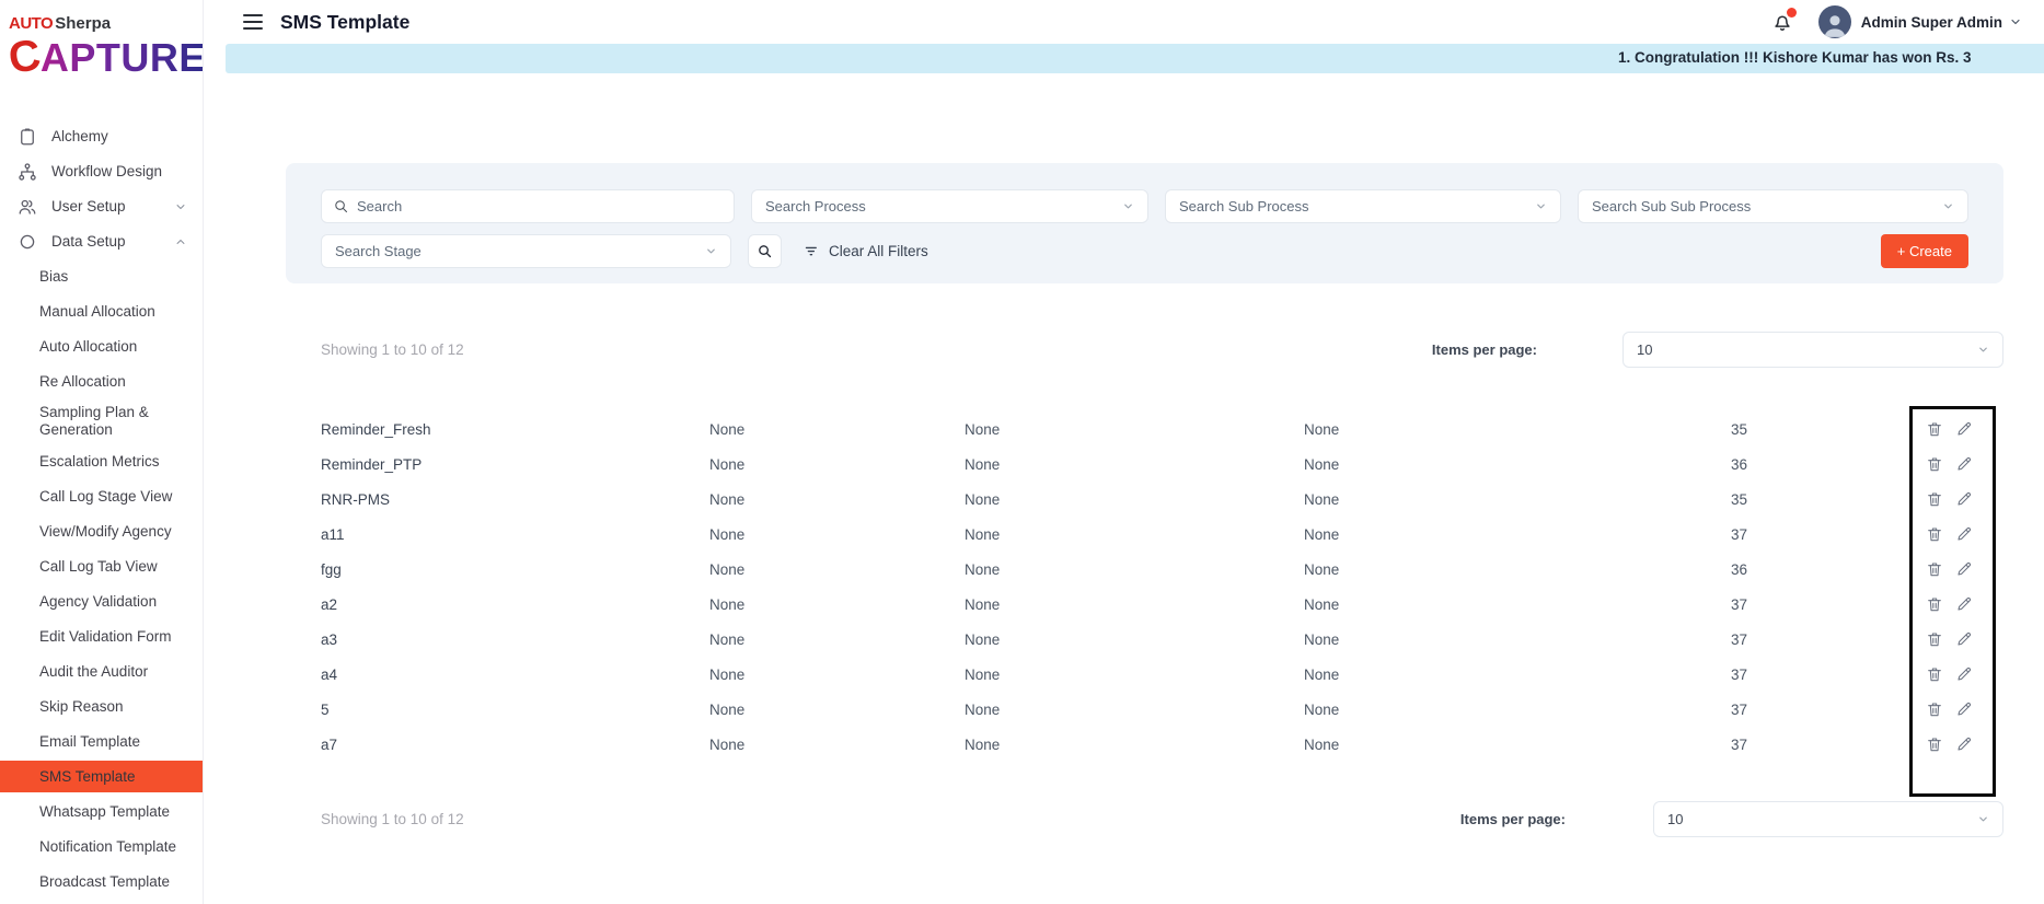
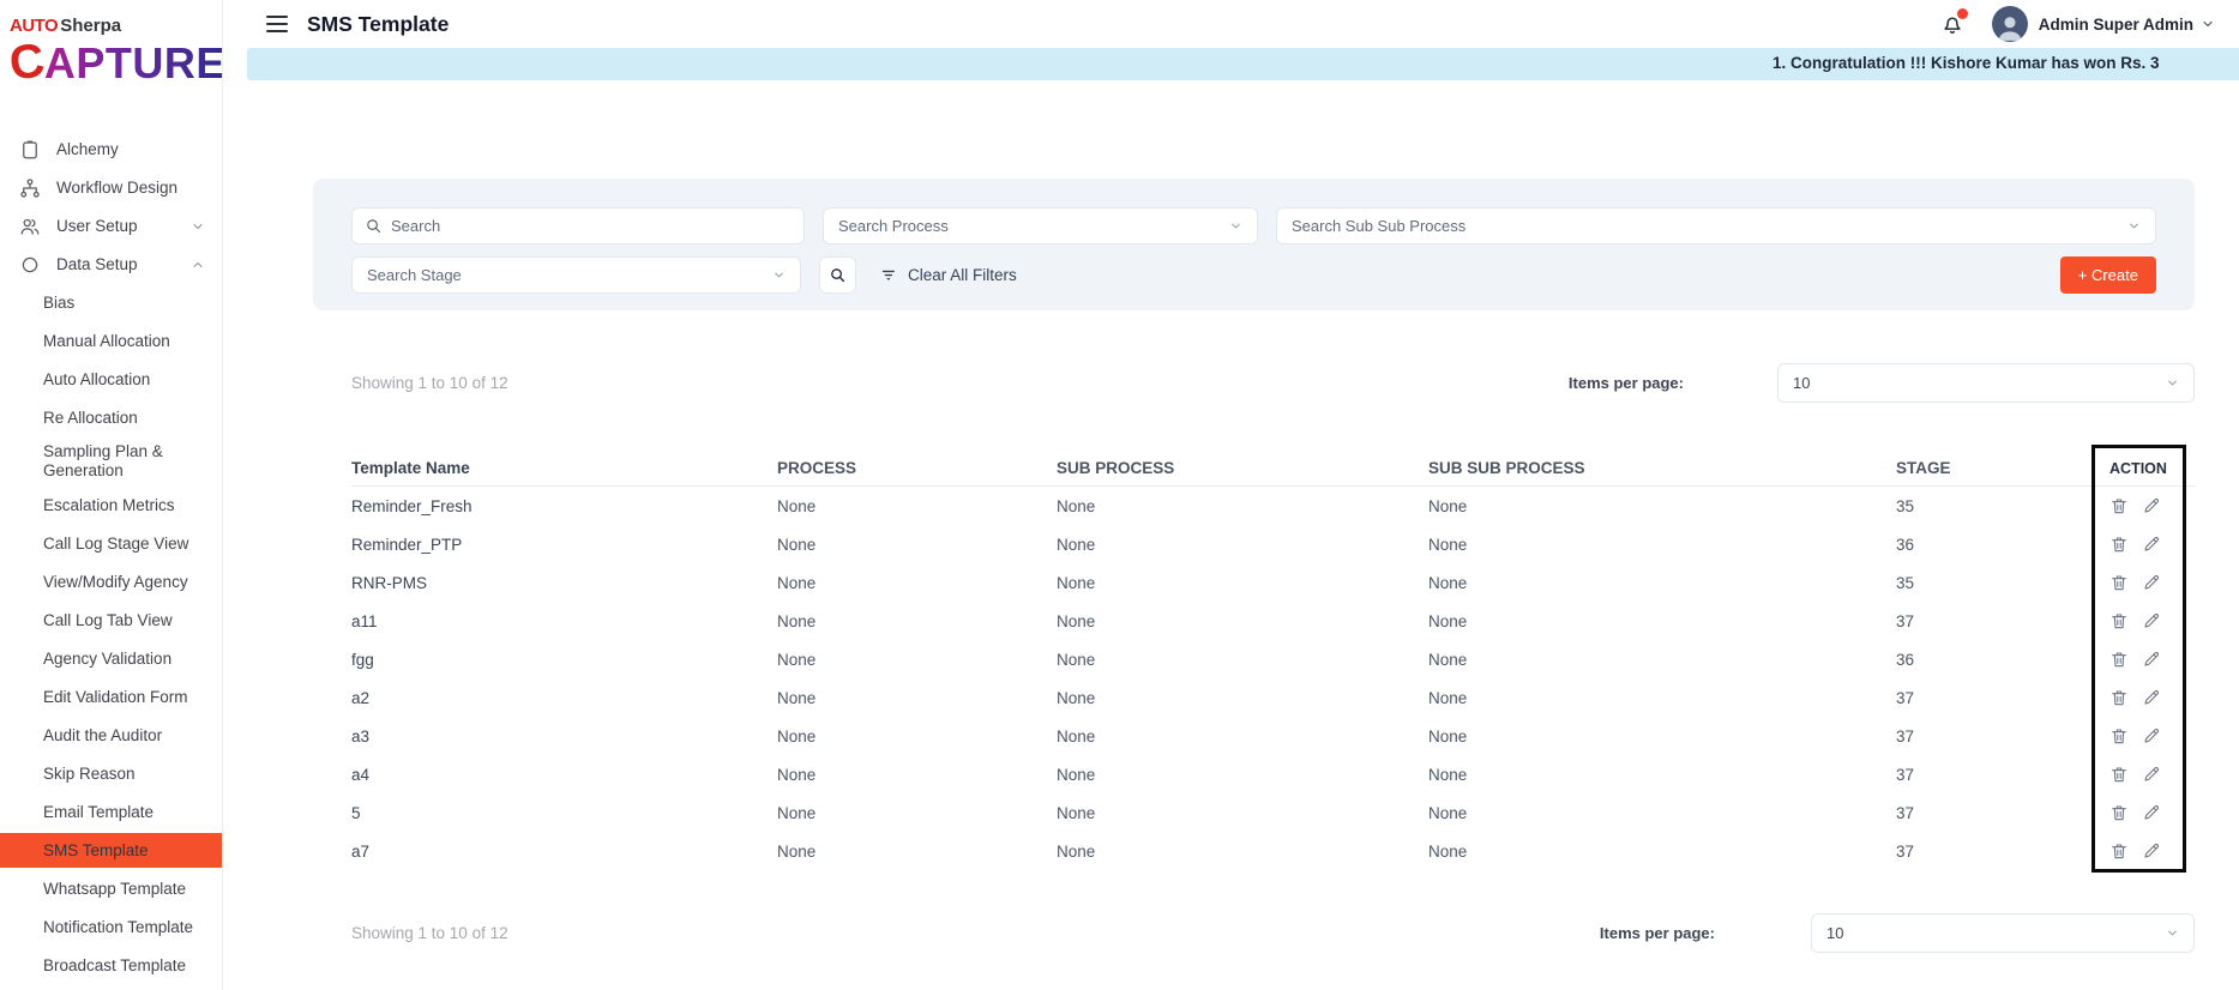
  AUTOSherpa
  Alchemy
  Workflow Design
  User Setup
  Data Setup
  Bias
  Manual Allocation
  Auto Allocation
  Re Allocation
  Sampling Plan & Generation
  Escalation Metrics
  Call Log Stage View
  View/Modify Agency
  Call Log Tab View
  Agency Validation
  Edit Validation Form
  Audit the Auditor
  Skip Reason
  Email Template
  SMS Template
  Whatsapp Template
  Notification Template
  Broadcast Template
  SMS Template
  Admin Super Admin
  1. Congratulation !!! Kishore Kumar has won Rs. 3
  Search
  Search Process
- Search Sub Process
  Search Sub Sub Process
  Search Stage
  Clear All Filters
  + Create
  Showing 1 to 10 of 12
  Items per page:
  10
+ Template Name
+ PROCESS
+ SUB PROCESS
+ SUB SUB PROCESS
+ STAGE
+ ACTION
  Reminder_Fresh
  None
  None
  None
  35
  Reminder_PTP
  None
  None
  None
  36
  RNR-PMS
  None
  None
  None
  35
  a11
  None
  None
  None
  37
  fgg
  None
  None
  None
  36
  a2
  None
  None
  None
  37
  a3
  None
  None
  None
  37
  a4
  None
  None
  None
  37
  5
  None
  None
  None
  37
  a7
  None
  None
  None
  37
  Showing 1 to 10 of 12
  Items per page:
  10
